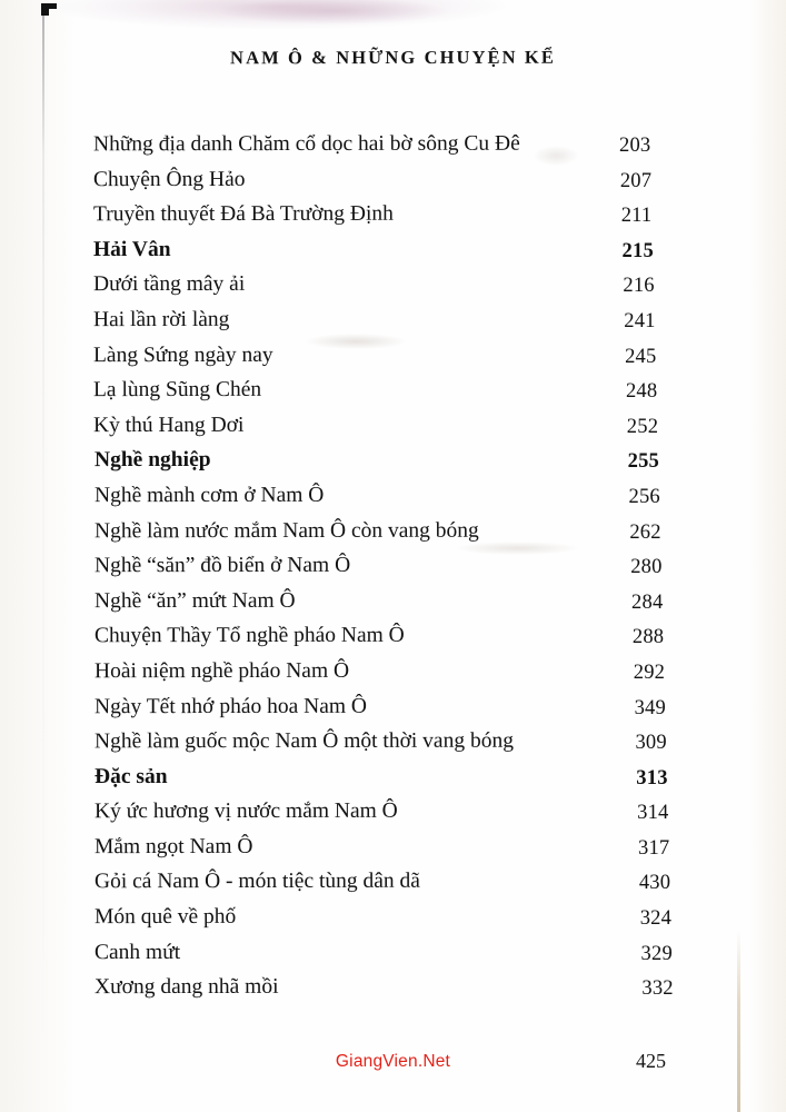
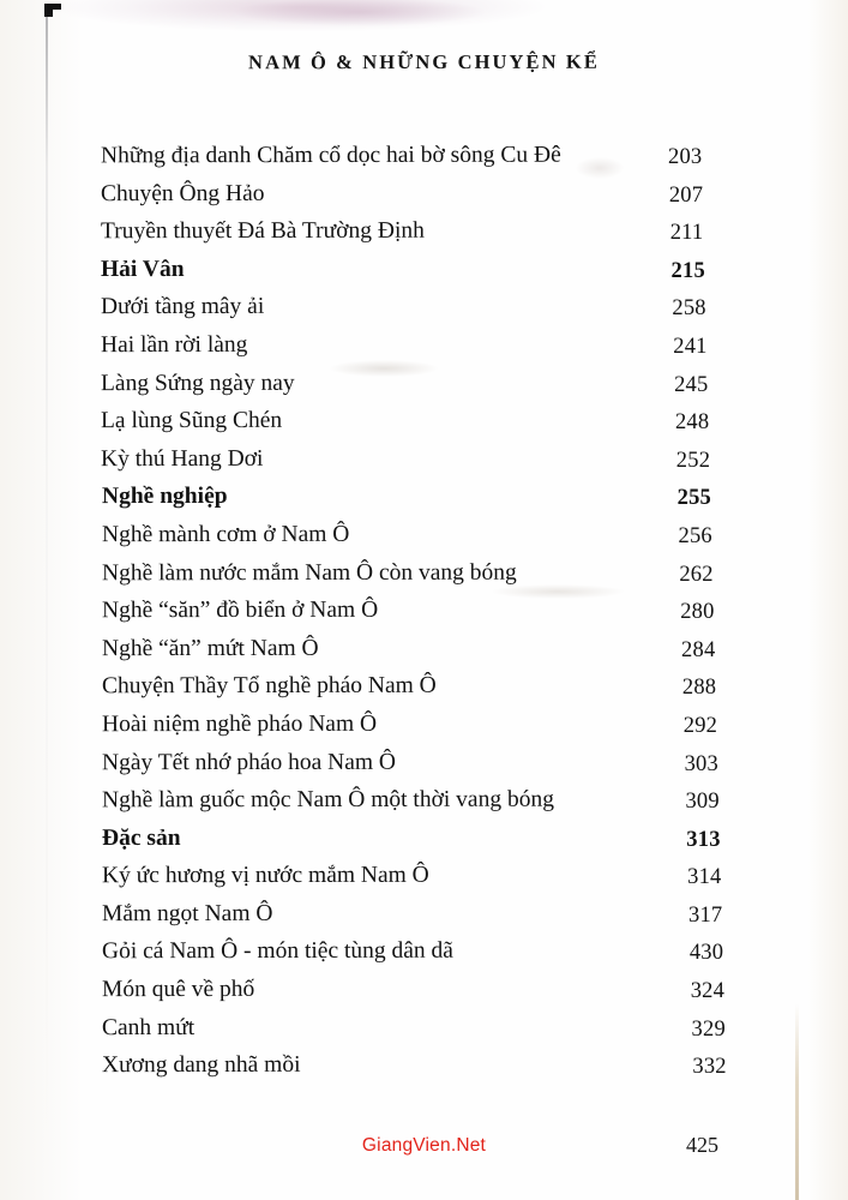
  NAM Ô & NHỮNG CHUYỆN KỂ
  Những địa danh Chăm cổ dọc hai bờ sông Cu Đê
  203
  Chuyện Ông Hảo
  207
  Truyền thuyết Đá Bà Trường Định
  211
  Hải Vân
  215
  Dưới tầng mây ải
- 216
+ 258
  Hai lần rời làng
  241
  Làng Sứng ngày nay
  245
  Lạ lùng Sũng Chén
  248
  Kỳ thú Hang Dơi
  252
  Nghề nghiệp
  255
  Nghề mành cơm ở Nam Ô
  256
  Nghề làm nước mắm Nam Ô còn vang bóng
  262
  Nghề “săn” đồ biển ở Nam Ô
  280
  Nghề “ăn” mứt Nam Ô
  284
  Chuyện Thầy Tổ nghề pháo Nam Ô
  288
  Hoài niệm nghề pháo Nam Ô
  292
  Ngày Tết nhớ pháo hoa Nam Ô
- 349
+ 303
  Nghề làm guốc mộc Nam Ô một thời vang bóng
  309
  Đặc sản
  313
  Ký ức hương vị nước mắm Nam Ô
  314
  Mắm ngọt Nam Ô
  317
  Gỏi cá Nam Ô - món tiệc tùng dân dã
  430
  Món quê về phố
  324
  Canh mứt
  329
  Xương dang nhã mồi
  332
  GiangVien.Net
  425
